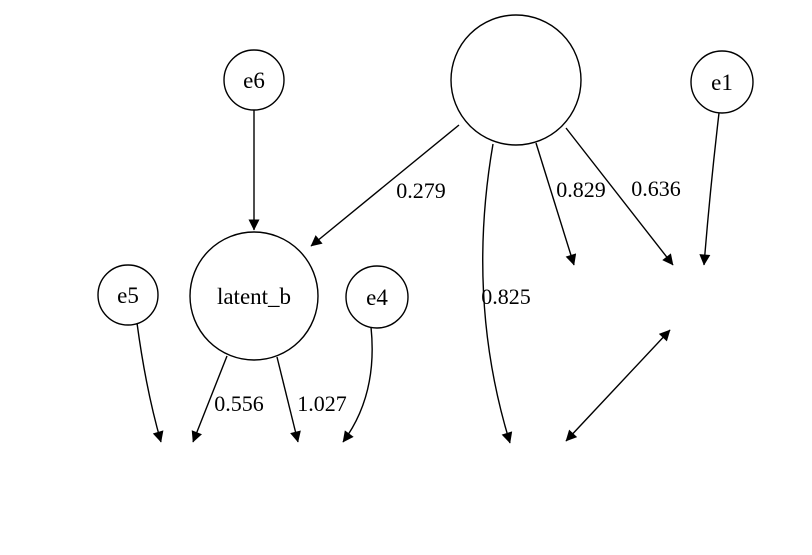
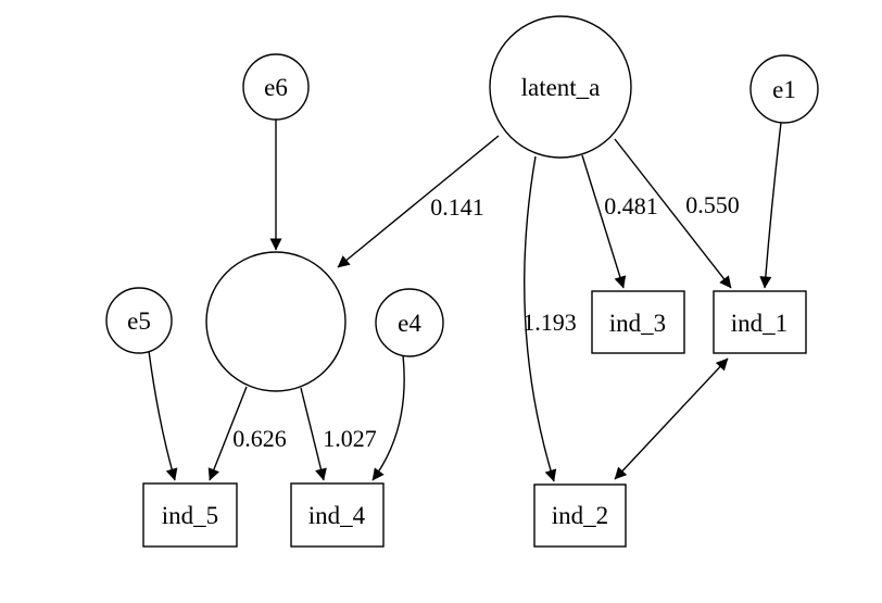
- 0.279
+ 0.141
- 0.829
+ 0.481
- 0.636
+ 0.550
- 0.825
+ 1.193
- 0.556
+ 0.626
  1.027
+ latent_a
  e6
  e1
- latent_b
  e5
  e4
+ ind_5
+ ind_4
+ ind_2
+ ind_3
+ ind_1
